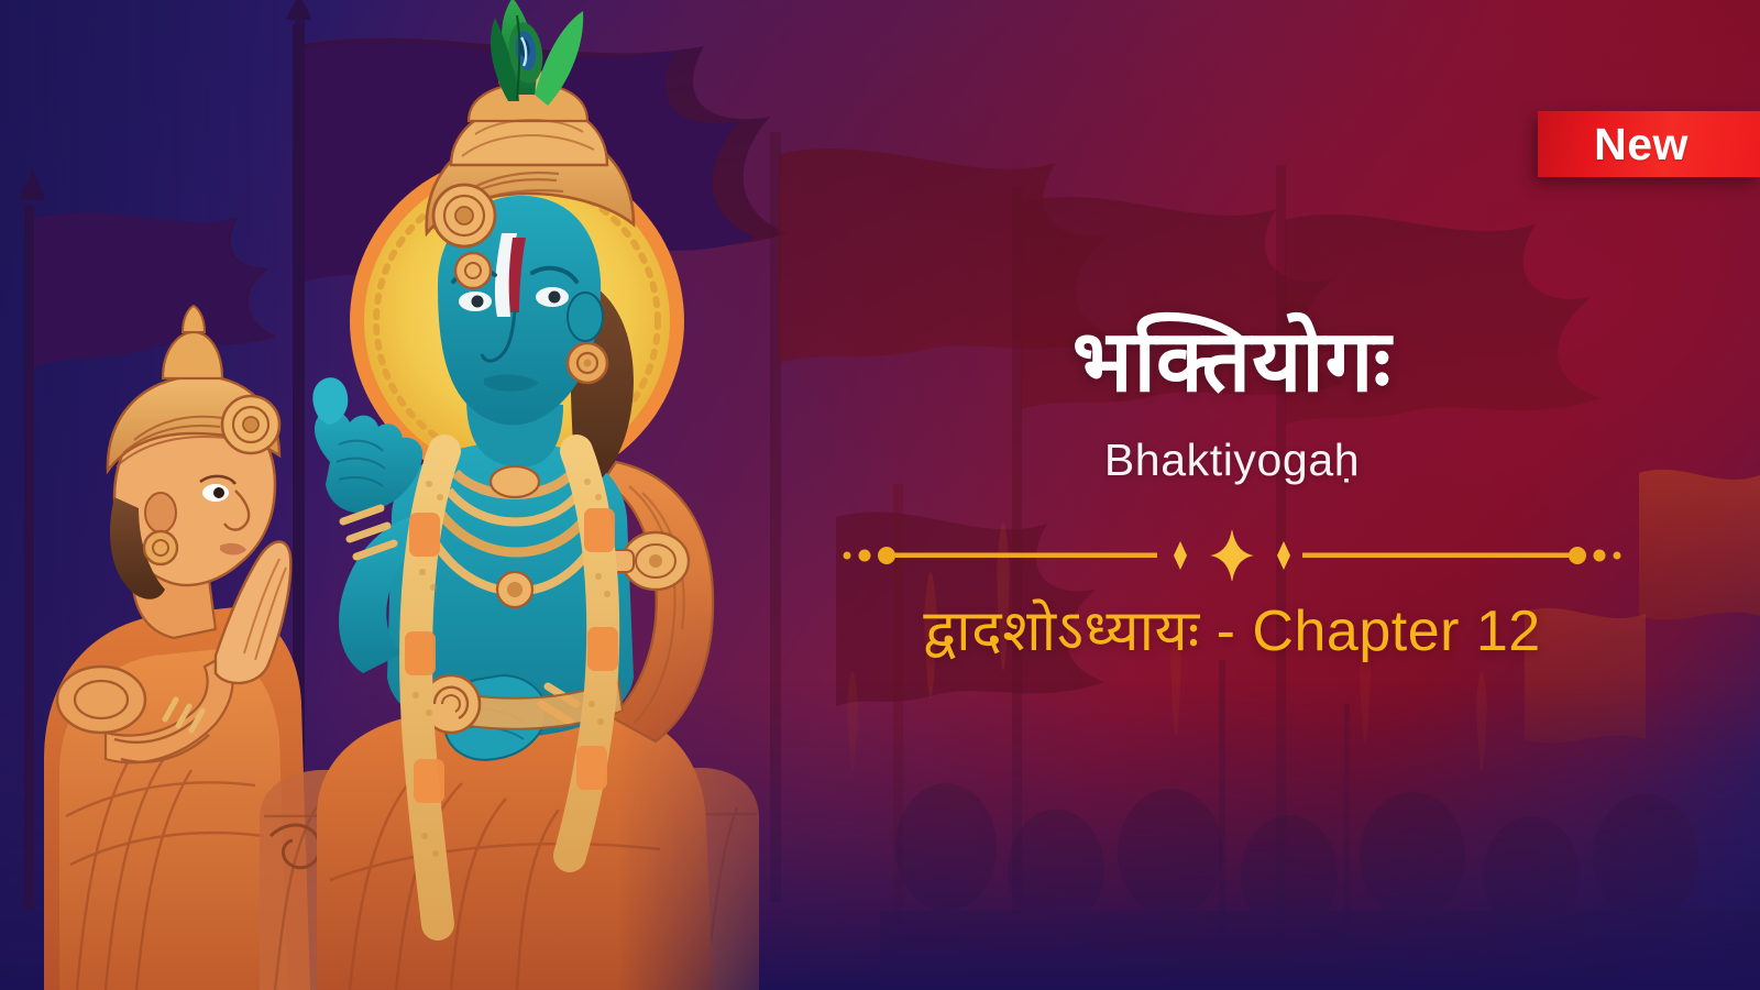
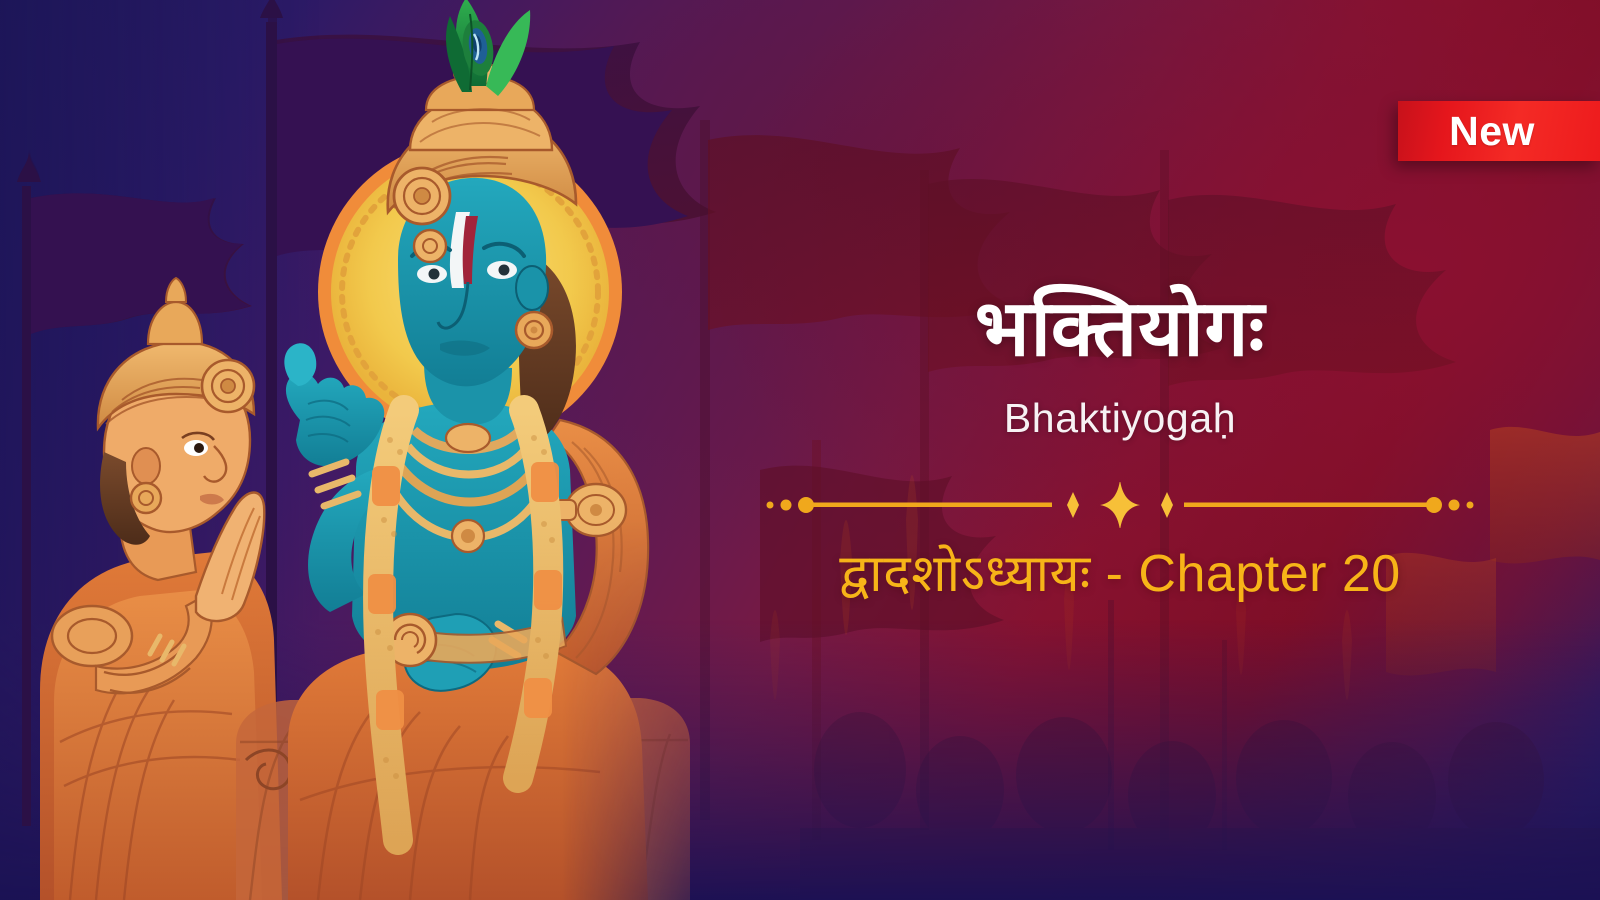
  New
  भक्तियोगः
  Bhaktiyogaḥ
- द्वादशोऽध्यायः - Chapter 12
+ द्वादशोऽध्यायः - Chapter 20
